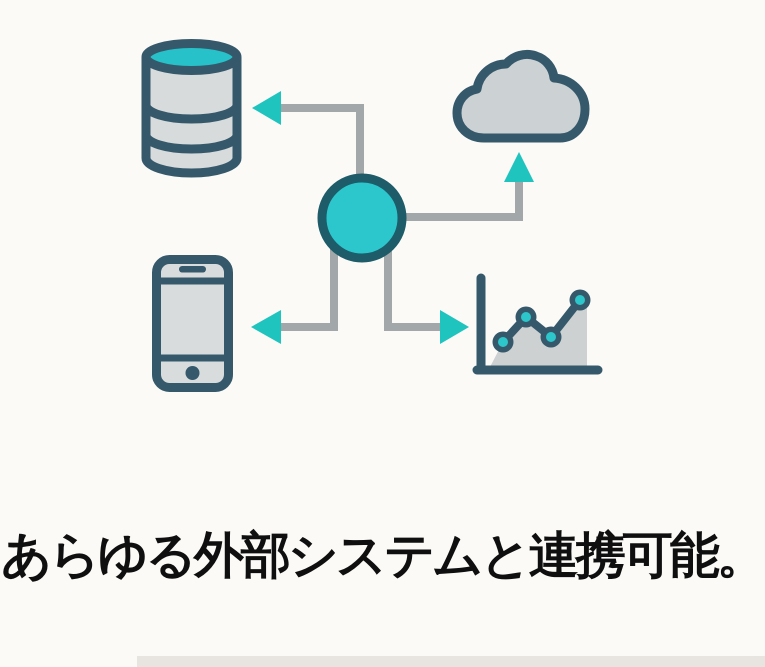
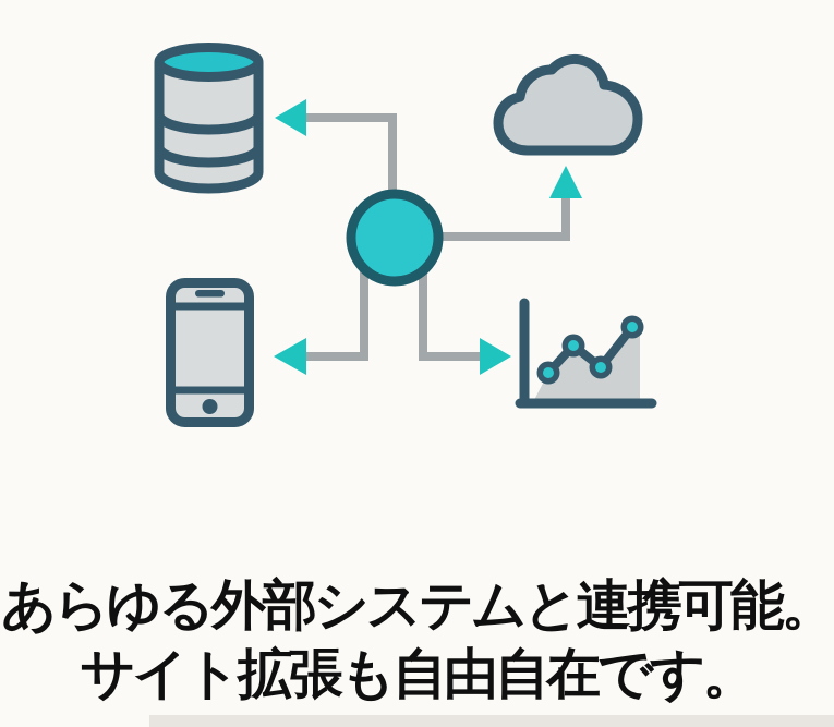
  あらゆる外部システムと連携可能。
+ サイト拡張も自由自在です。
